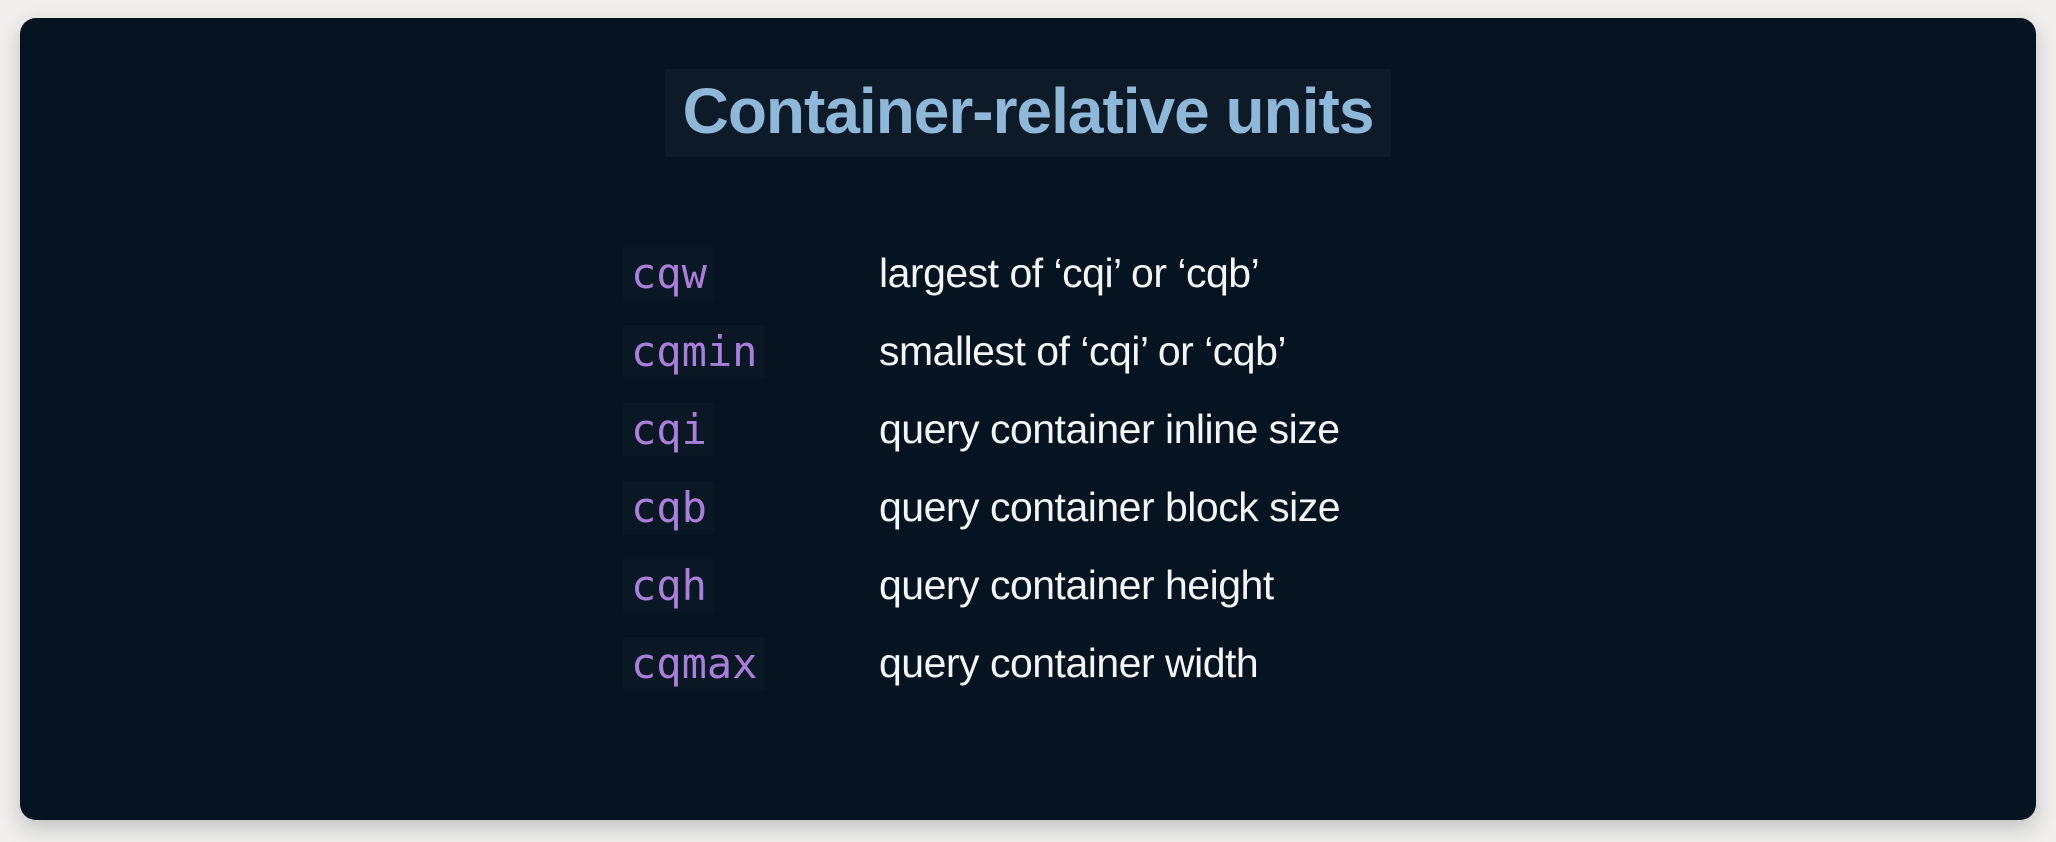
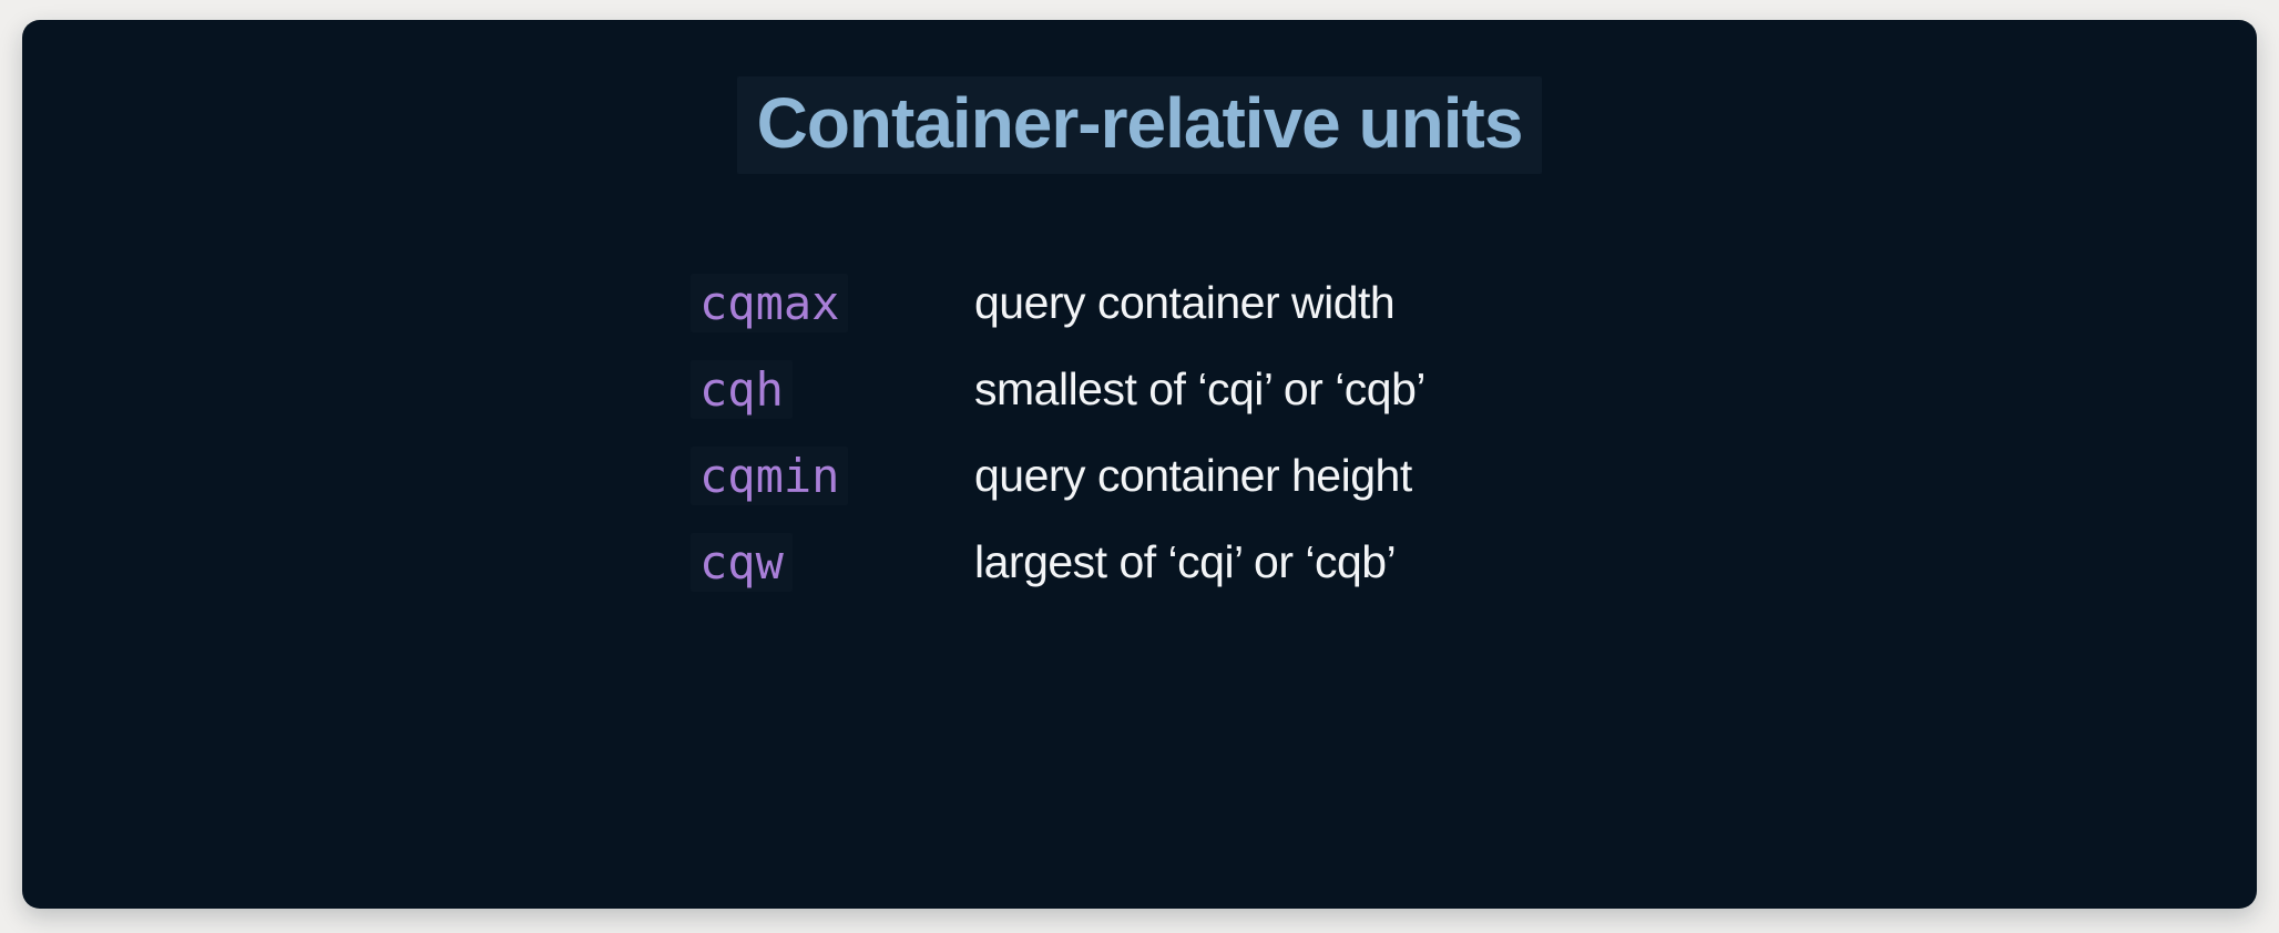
  Container-relative units
- cqw
+ cqmax
- largest of ‘cqi’ or ‘cqb’
+ query container width
- cqmin
+ cqh
  smallest of ‘cqi’ or ‘cqb’
- cqi
- query container inline size
- cqb
- query container block size
- cqh
+ cqmin
  query container height
- cqmax
+ cqw
- query container width
+ largest of ‘cqi’ or ‘cqb’
